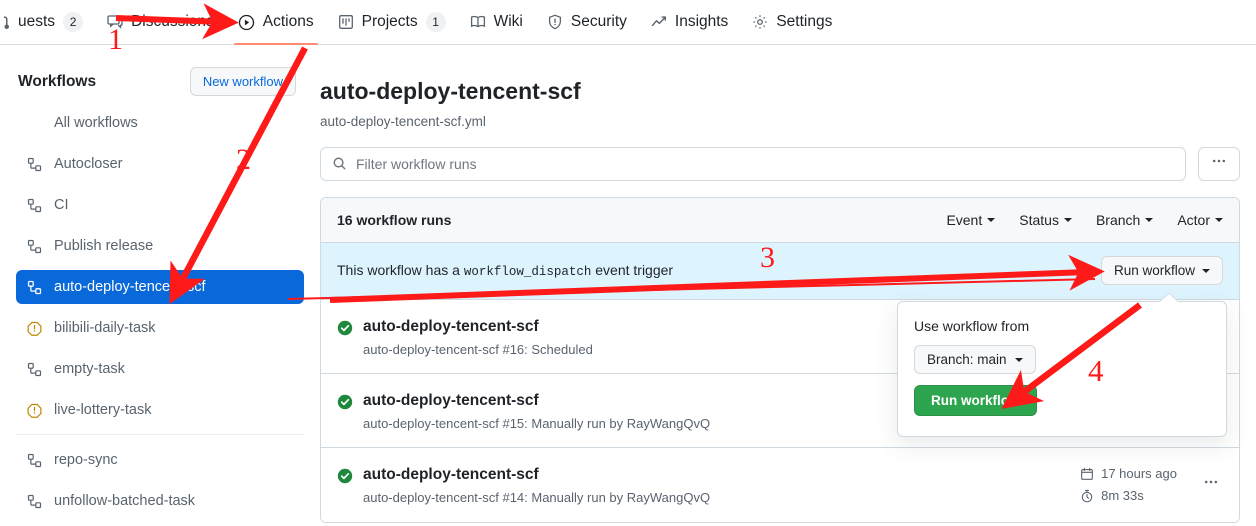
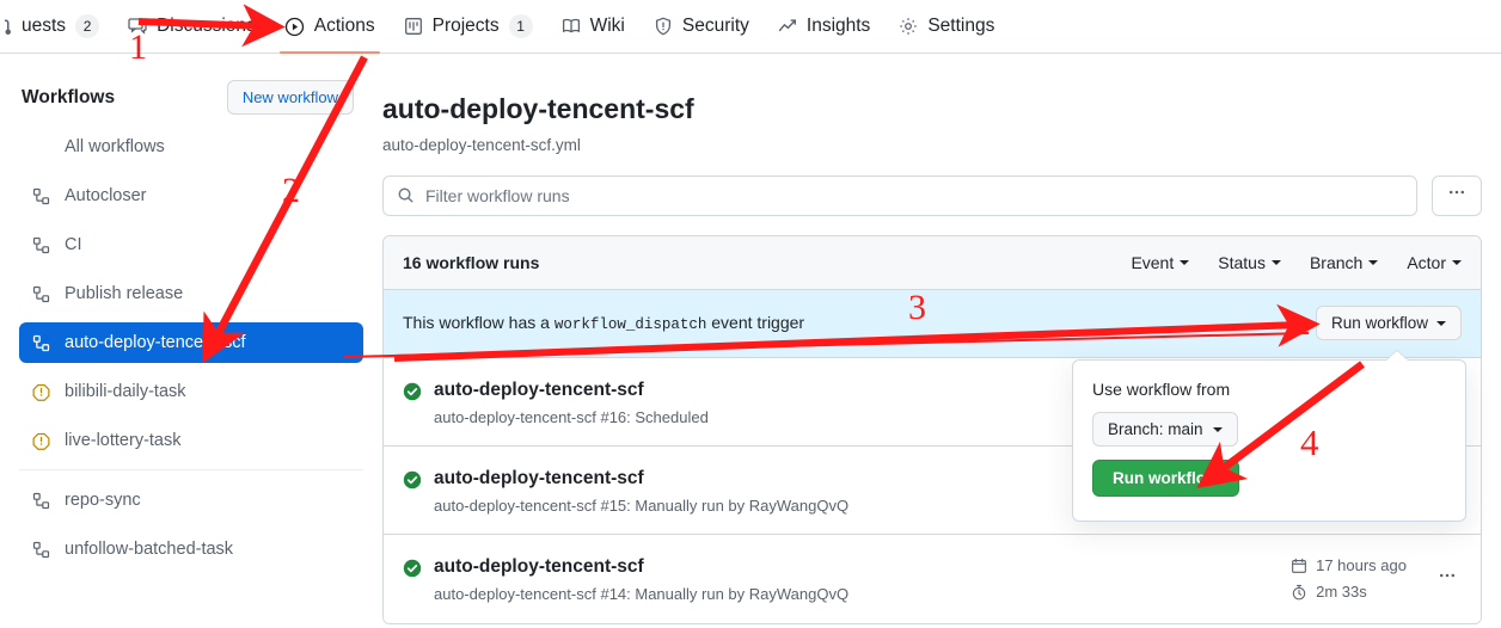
  uests
  2
  Actions
  Projects
  1
  Wiki
  Security
  Insights
  Settings
  Workflows
  New workflow
  All workflows
  Autocloser
  CI
  Publish release
  auto-deploy-tencen-scf
  bilibili-daily-task
- empty-task
  live-lottery-task
  repo-sync
  unfollow-batched-task
  auto-deploy-tencent-scf
  auto-deploy-tencent-scf.yml
  Filter workflow runs
  16 workflow runs
  Event
  Status
  Branch
  Actor
  This workflow has a workflow_dispatch event trigger
  Run workflow
  auto-deploy-tencent-scf
  auto-deploy-tencent-scf #16: Scheduled
  auto-deploy-tencent-scf
  auto-deploy-tencent-scf #15: Manually run by RayWangQvQ
  auto-deploy-tencent-scf
  auto-deploy-tencent-scf #14: Manually run by RayWangQvQ
  17 hours ago
- 8m 33s
+ 2m 33s
  Use workflow from
  Branch: main
  Run workflow
  1
  2
  3
  4
